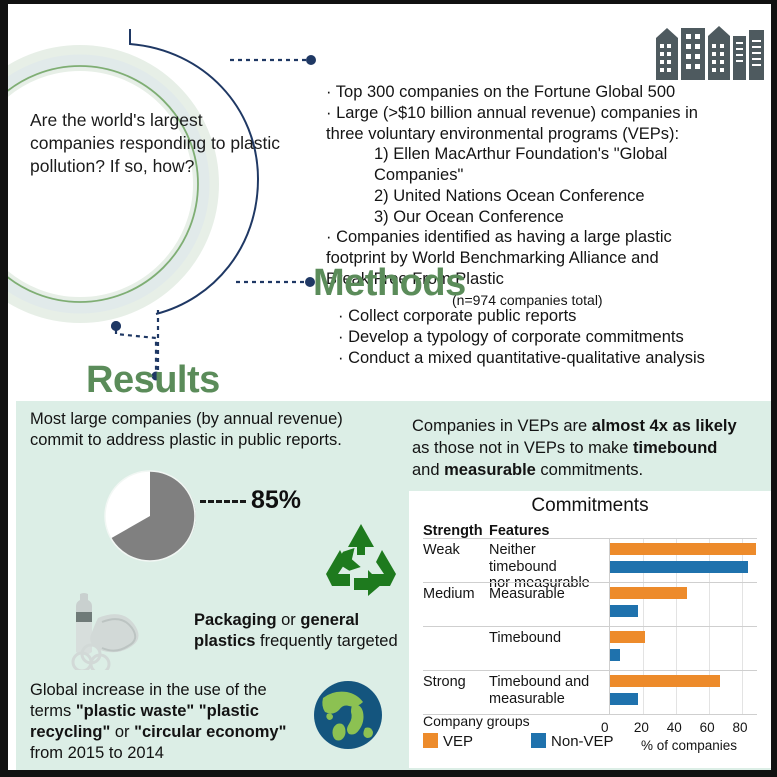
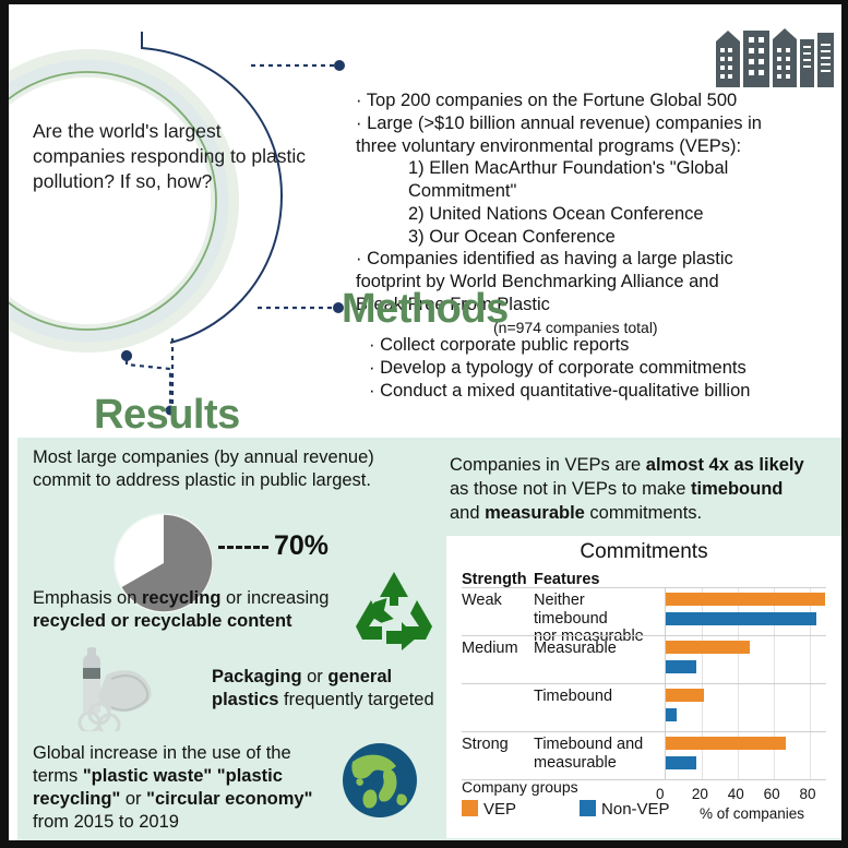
  Are the world's largest companies responding to plastic pollution? If so, how?
- · Top 300 companies on the Fortune Global 500
+ · Top 200 companies on the Fortune Global 500
  · Large (>$10 billion annual revenue) companies in
  three voluntary environmental programs (VEPs):
- 1) Ellen MacArthur Foundation's "Global Companies"
+ 1) Ellen MacArthur Foundation's "Global Commitment"
  2) United Nations Ocean Conference
  3) Our Ocean Conference
  · Companies identified as having a large plastic
  footprint by World Benchmarking Alliance and
  Break Free From Plastic
  (n=974 companies total)
  Methods
  · Collect corporate public reports
  · Develop a typology of corporate commitments
- · Conduct a mixed quantitative-qualitative analysis
+ · Conduct a mixed quantitative-qualitative billion
  Results
  Most large companies (by annual revenue)
- commit to address plastic in public reports.
+ commit to address plastic in public largest.
- 85%
+ 70%
+ Emphasis on recycling or increasing
+ recycled or recyclable content
  Packaging or general
  plastics frequently targeted
  Global increase in the use of the
  terms "plastic waste" "plastic
  recycling" or "circular economy"
- from 2015 to 2014
+ from 2015 to 2019
  Companies in VEPs are almost 4x as likely
  as those not in VEPs to make timebound
  and measurable commitments.
  Commitments
  Strength Features
  Weak
  Neither timebound
  nor measurable
  Medium
  Measurable
  Timebound
  Strong
  Timebound and
  measurable
  0
  20
  40
  60
  80
  % of companies
  Company groups
  VEP Non-VEP
